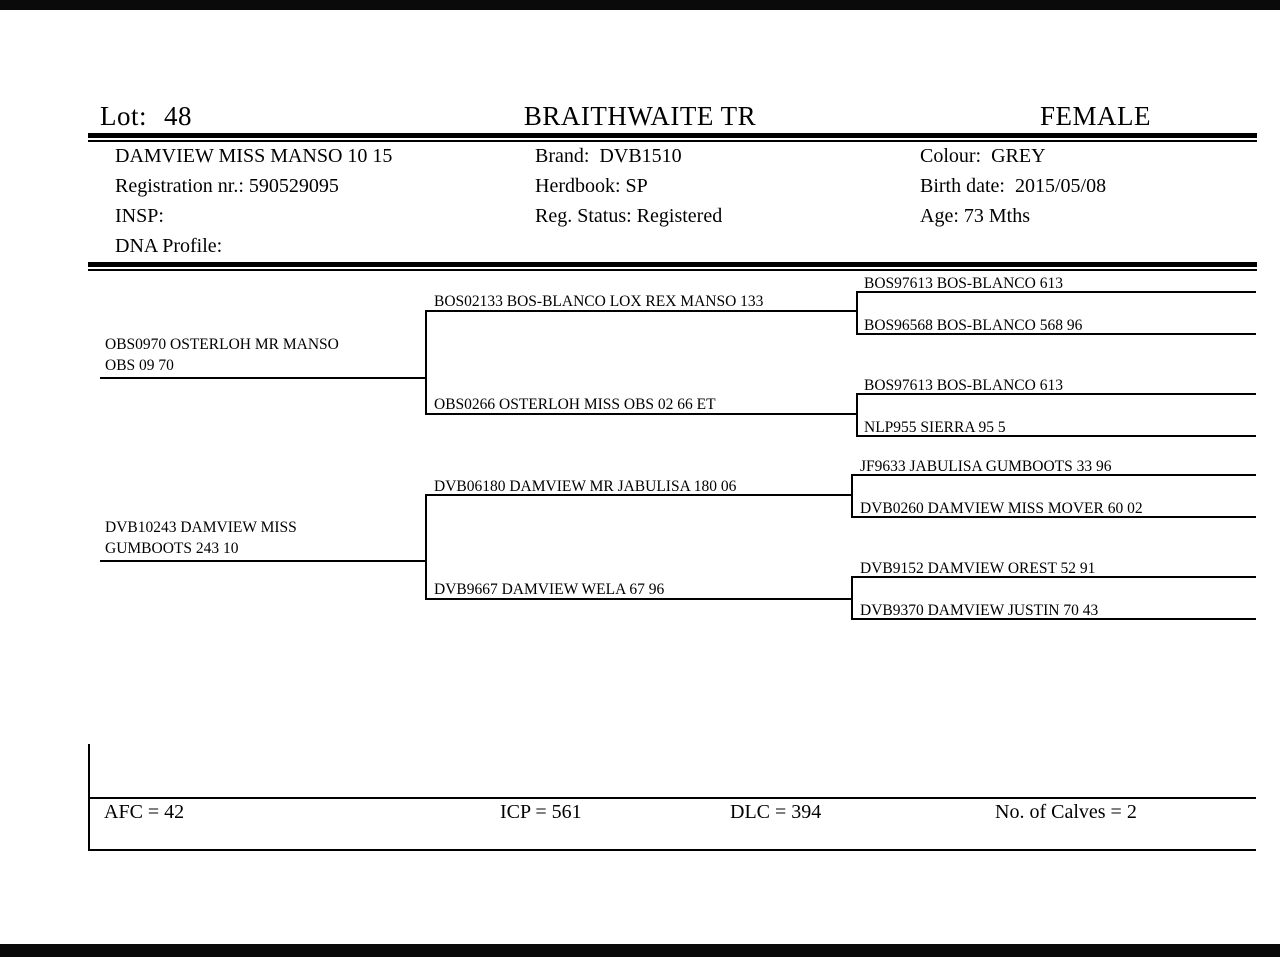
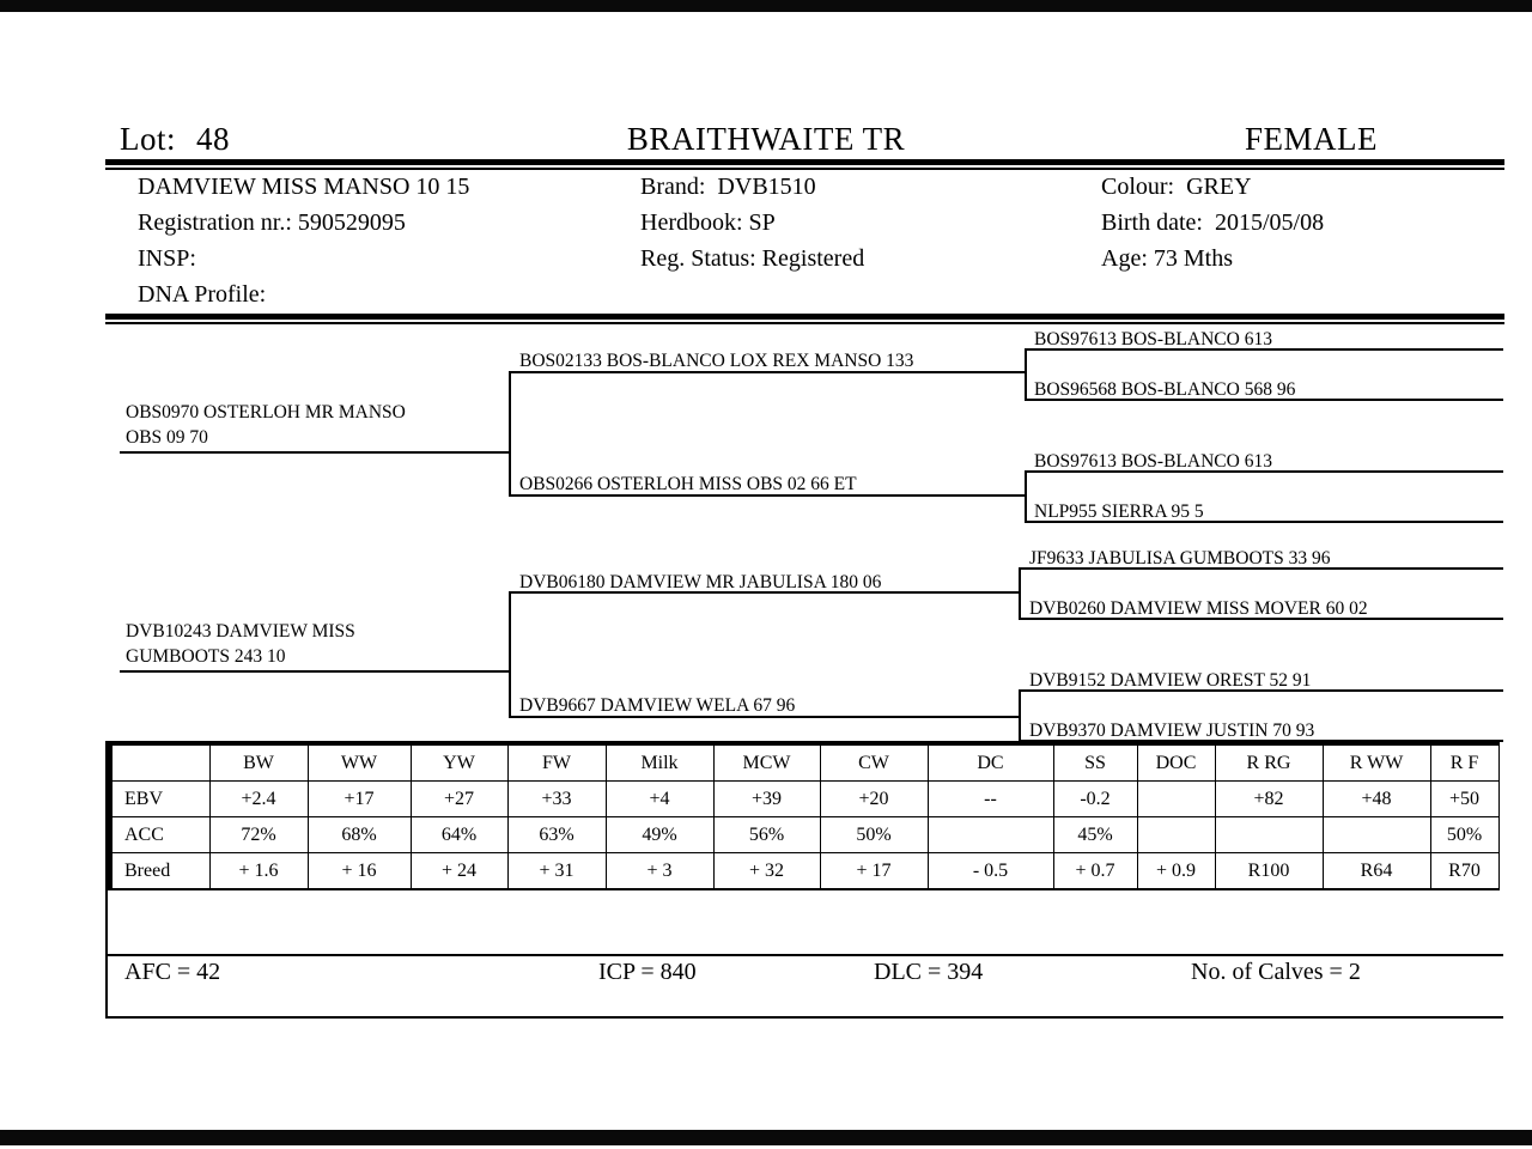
  Lot:
  48
  BRAITHWAITE TR
  FEMALE
  DAMVIEW MISS MANSO 10 15
  Registration nr.: 590529095
  INSP:
  DNA Profile:
  Brand: DVB1510
  Herdbook: SP
  Reg. Status: Registered
  Colour: GREY
  Birth date: 2015/05/08
  Age: 73 Mths
  OBS0970 OSTERLOH MR MANSO
  OBS 09 70
  BOS02133 BOS-BLANCO LOX REX MANSO 133
  OBS0266 OSTERLOH MISS OBS 02 66 ET
  BOS97613 BOS-BLANCO 613
  BOS96568 BOS-BLANCO 568 96
  BOS97613 BOS-BLANCO 613
  NLP955 SIERRA 95 5
  DVB10243 DAMVIEW MISS
  GUMBOOTS 243 10
  DVB06180 DAMVIEW MR JABULISA 180 06
  DVB9667 DAMVIEW WELA 67 96
  JF9633 JABULISA GUMBOOTS 33 96
  DVB0260 DAMVIEW MISS MOVER 60 02
  DVB9152 DAMVIEW OREST 52 91
- DVB9370 DAMVIEW JUSTIN 70 43
+ DVB9370 DAMVIEW JUSTIN 70 93
+ 	BW	WW	YW	FW	Milk	MCW	CW	DC	SS	DOC	R RG	R WW	R F
+ EBV	+2.4	+17	+27	+33	+4	+39	+20	--	-0.2		+82	+48	+50
+ ACC	72%	68%	64%	63%	49%	56%	50%		45%				50%
+ Breed	+ 1.6	+ 16	+ 24	+ 31	+ 3	+ 32	+ 17	- 0.5	+ 0.7	+ 0.9	R100	R64	R70
  AFC = 42
- ICP = 561
+ ICP = 840
  DLC = 394
  No. of Calves = 2
